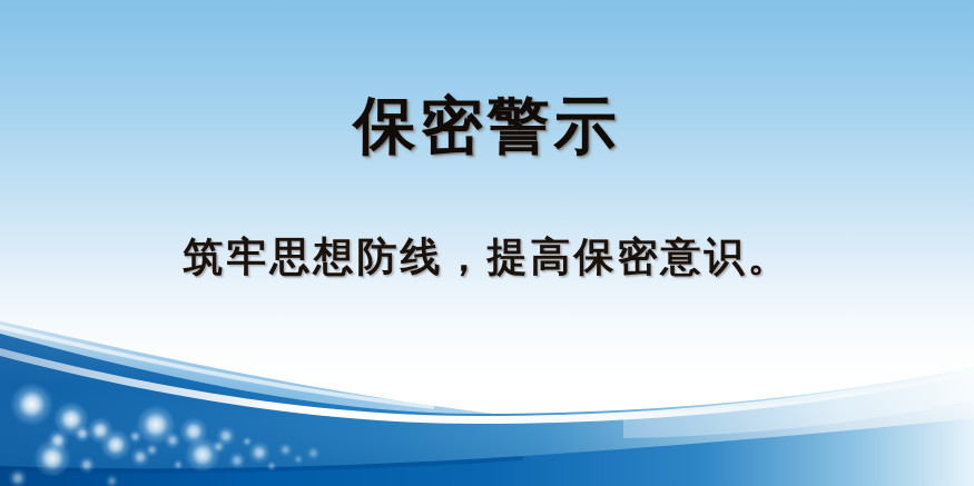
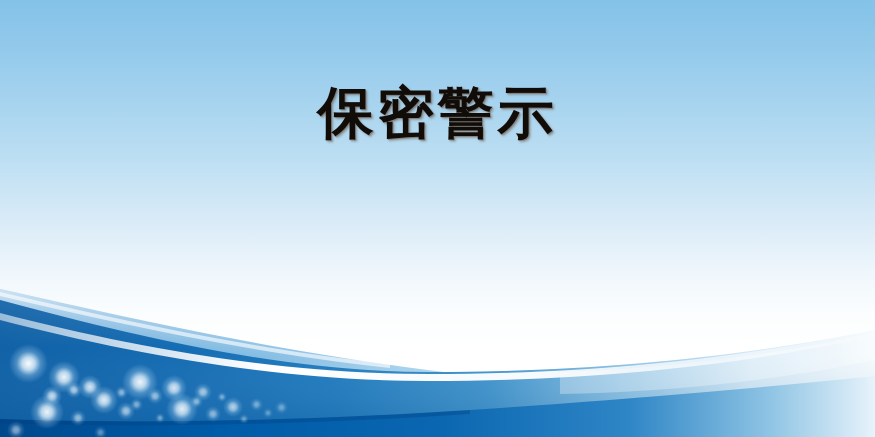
  保密警示
- 筑牢思想防线，提高保密意识。
